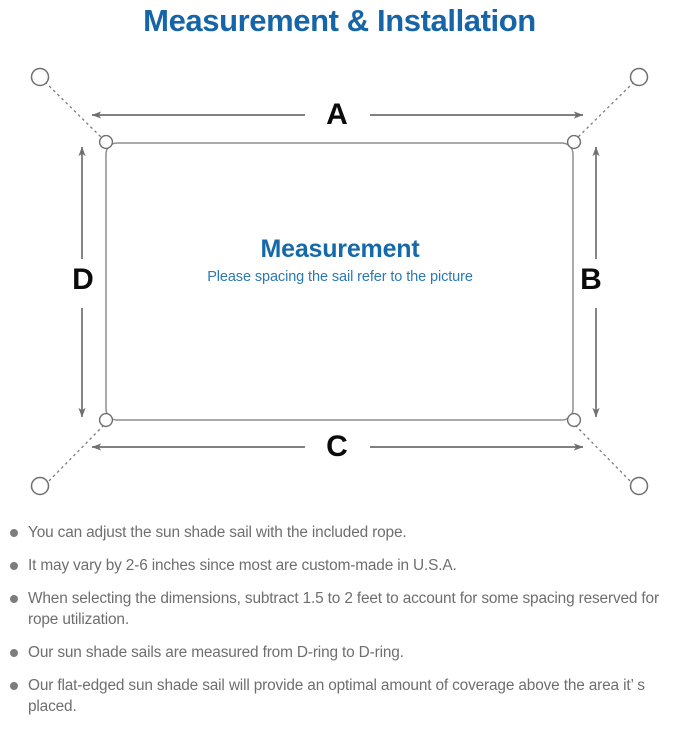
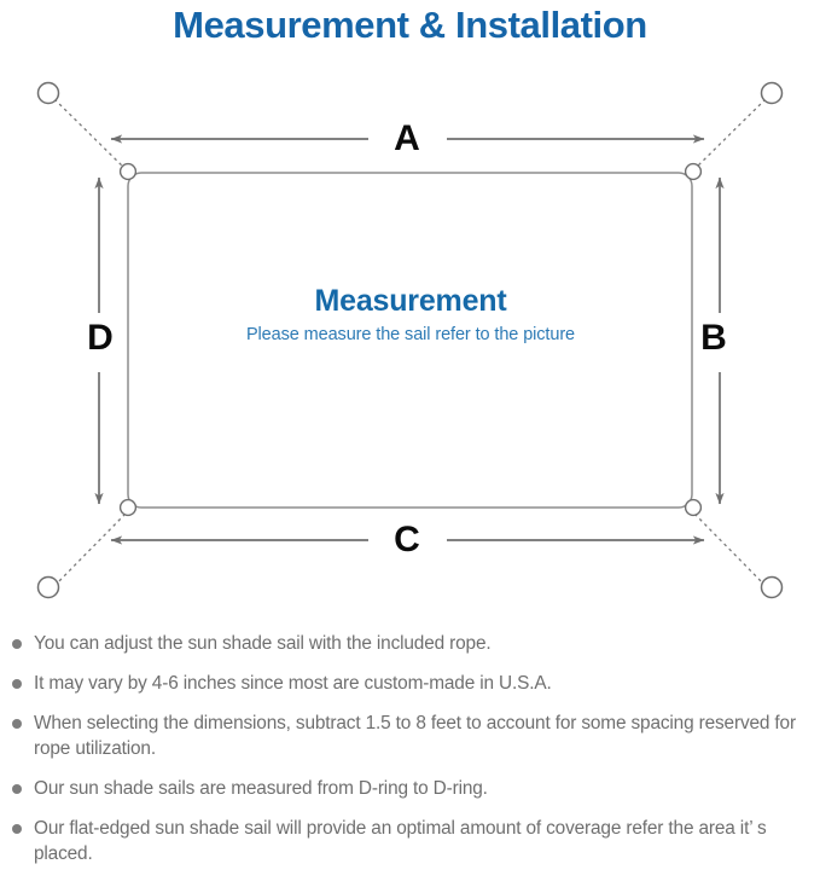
  Measurement & Installation
  A
  C
  D
  B
  Measurement
- Please spacing the sail refer to the picture
+ Please measure the sail refer to the picture
  You can adjust the sun shade sail with the included rope.
- It may vary by 2-6 inches since most are custom-made in U.S.A.
+ It may vary by 4-6 inches since most are custom-made in U.S.A.
- When selecting the dimensions, subtract 1.5 to 2 feet to account for some spacing reserved for rope utilization.
+ When selecting the dimensions, subtract 1.5 to 8 feet to account for some spacing reserved for rope utilization.
  Our sun shade sails are measured from D-ring to D-ring.
- Our flat-edged sun shade sail will provide an optimal amount of coverage above the area it’ s placed.
+ Our flat-edged sun shade sail will provide an optimal amount of coverage refer the area it’ s placed.
